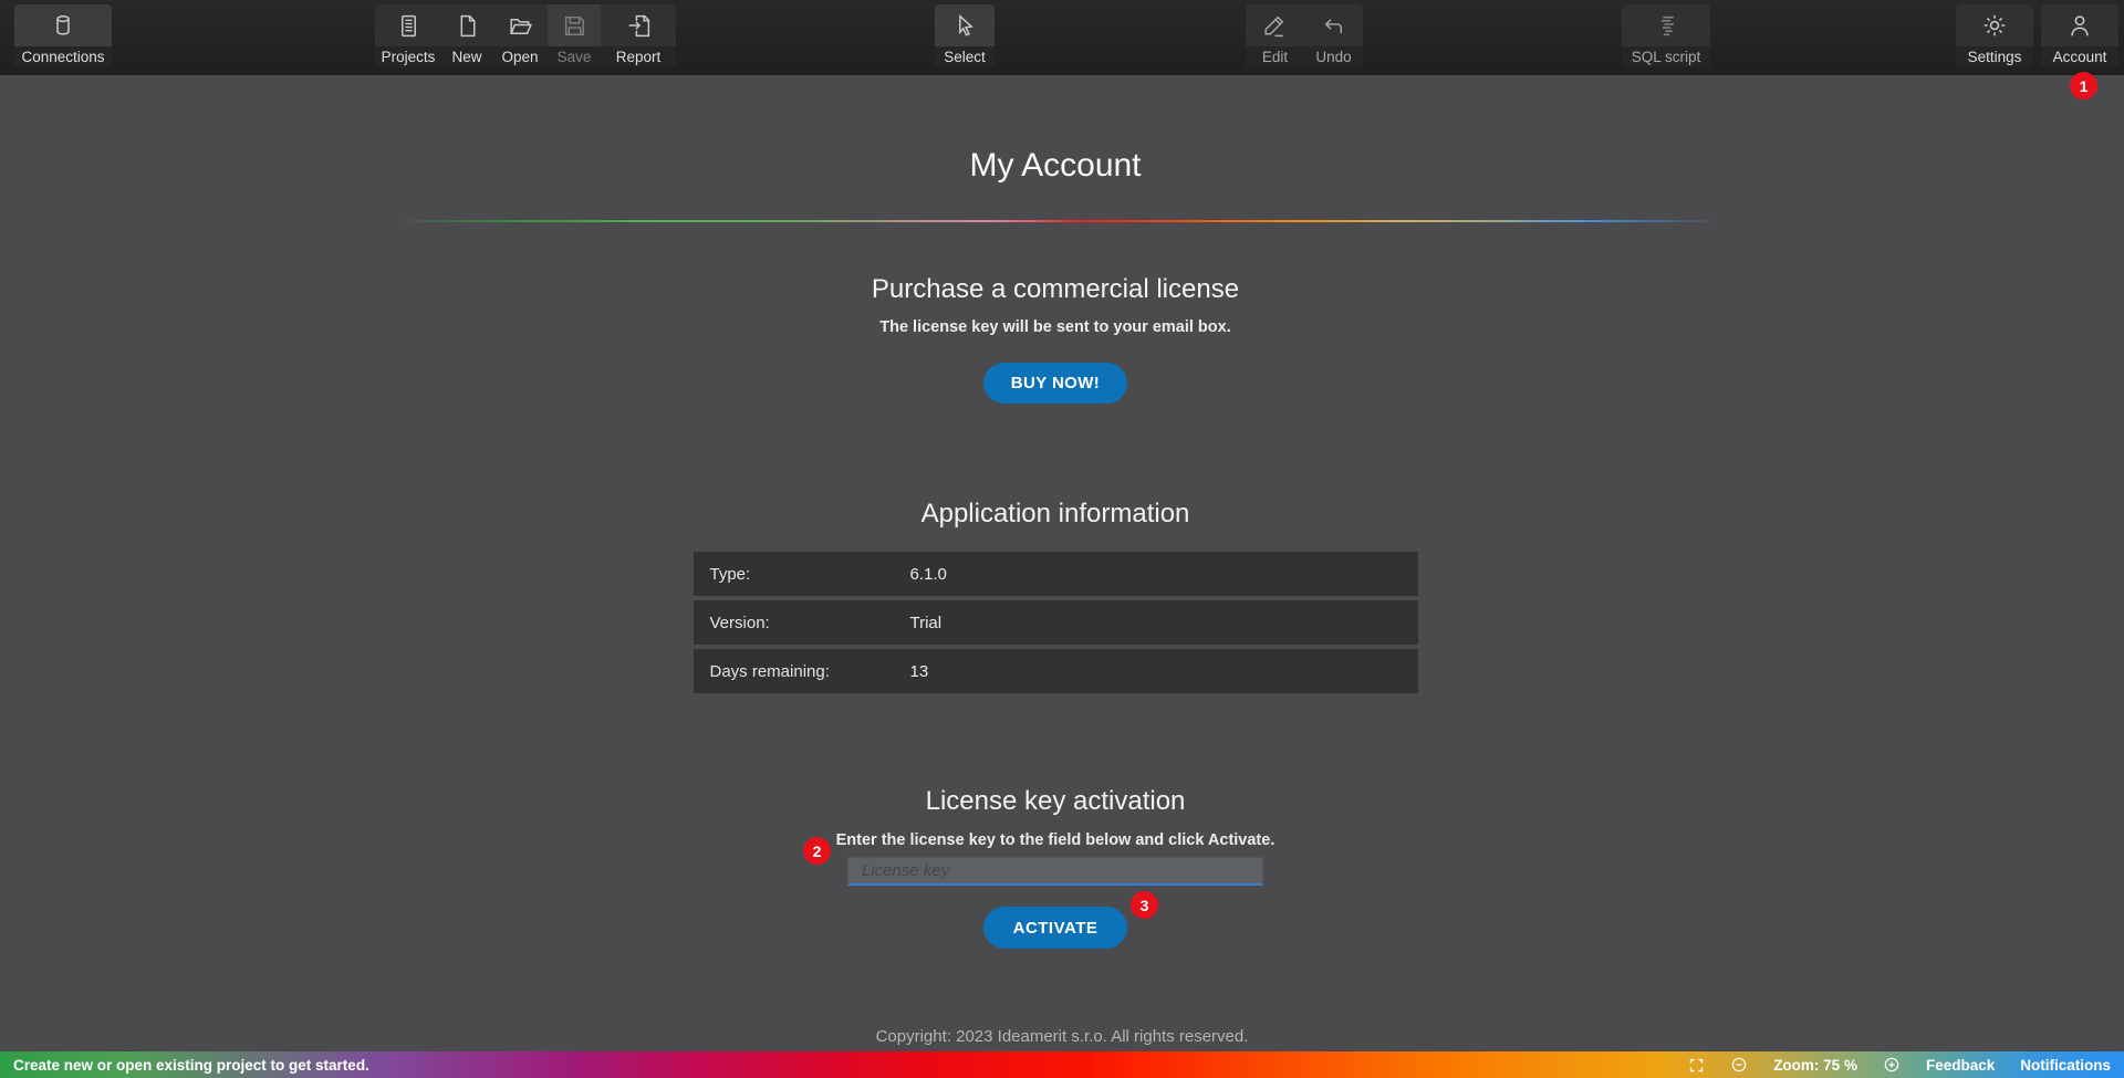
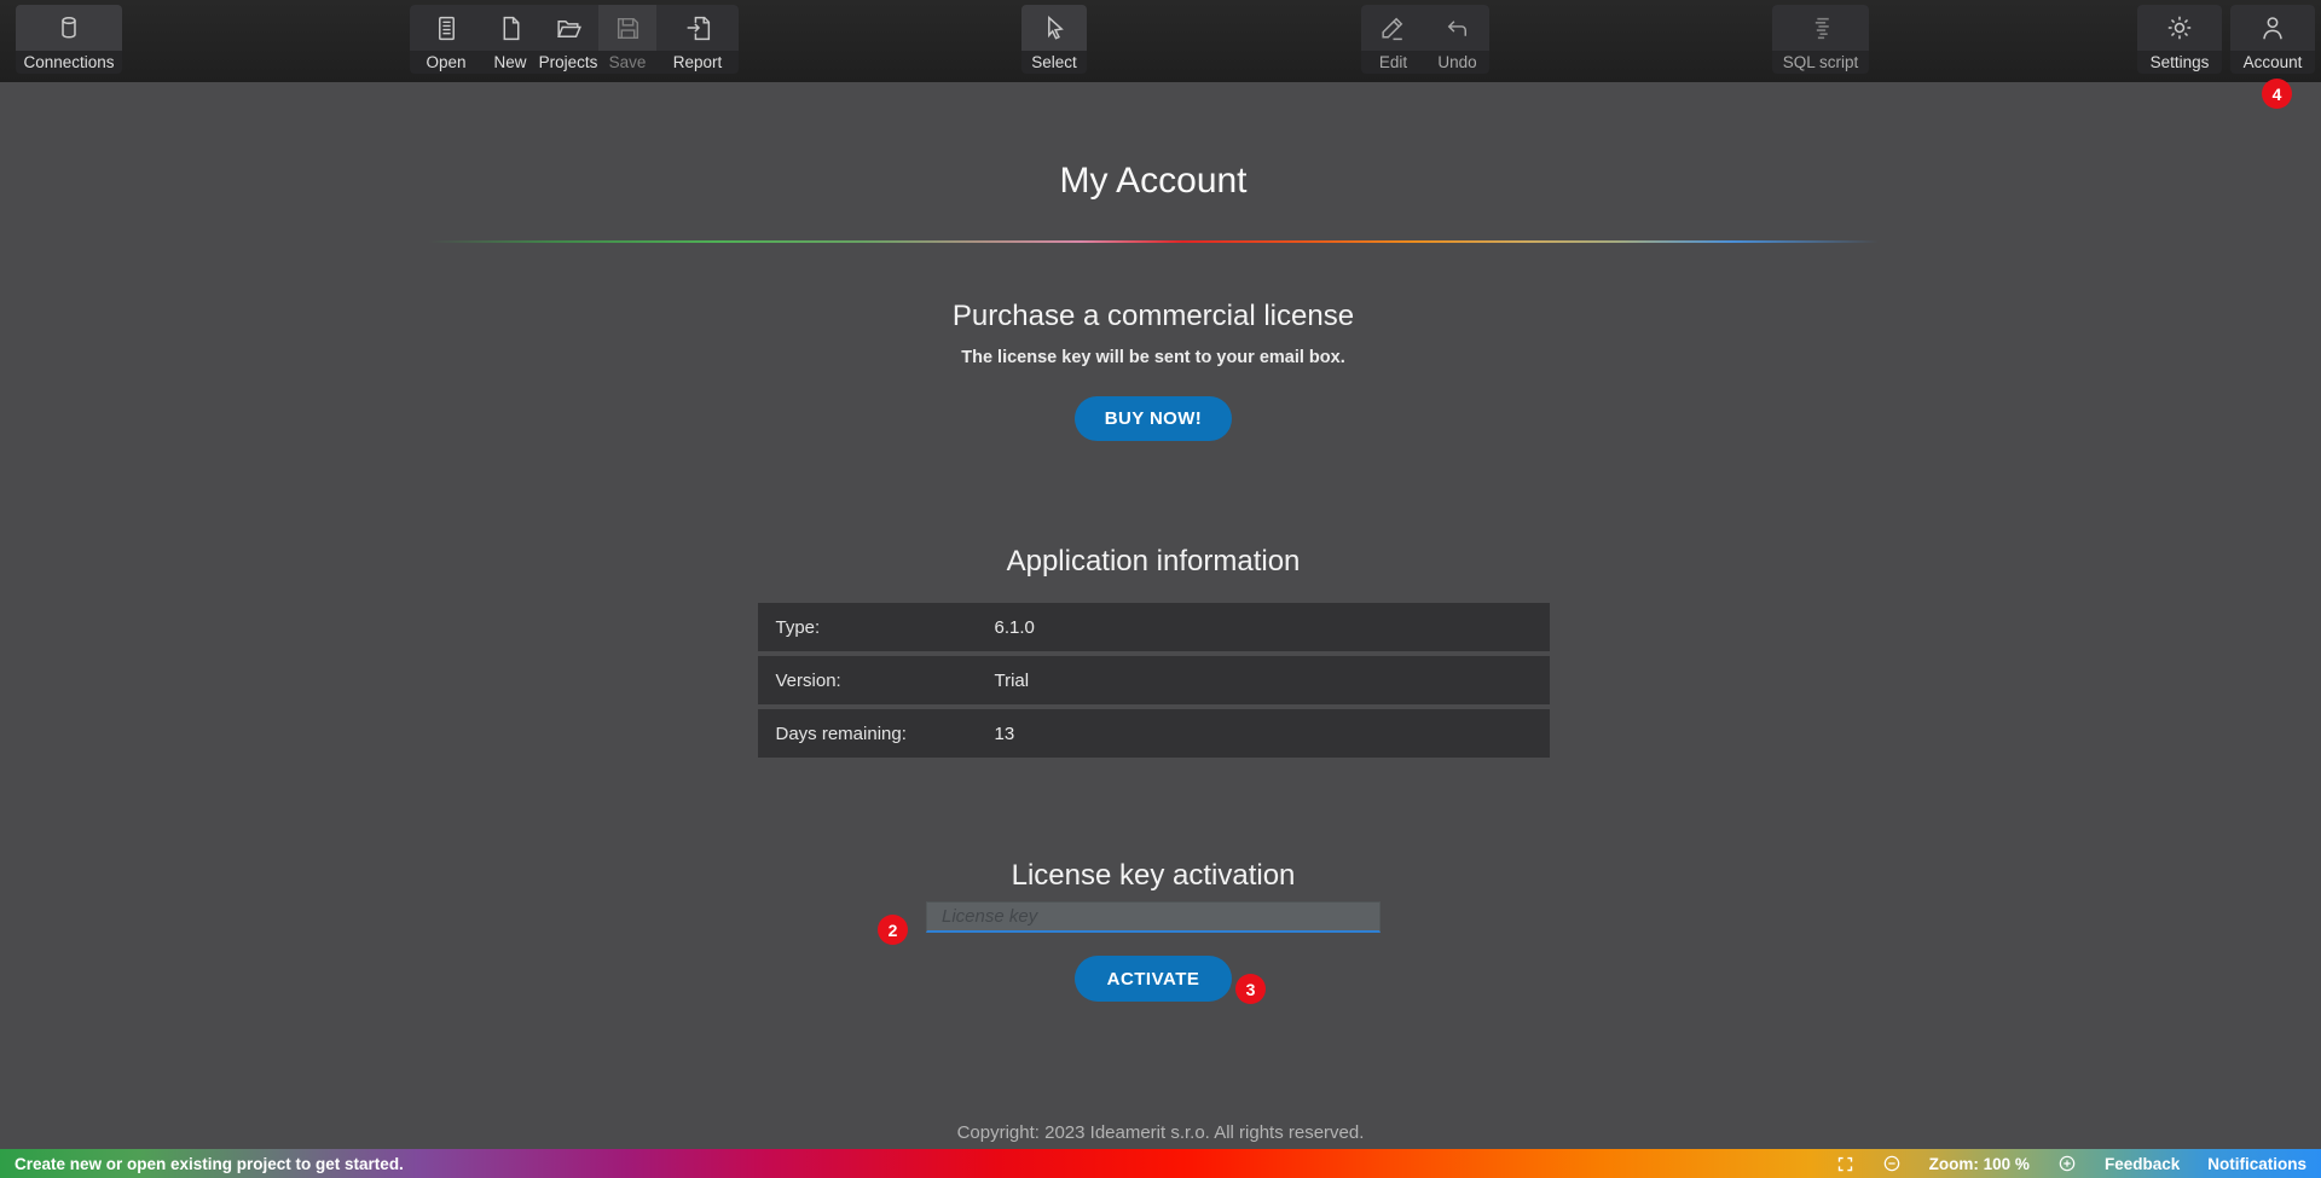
  Connections
- Projects
+ Open
  New
- Open
+ Projects
  Save
  Report
  Select
  Edit
  Undo
  SQL script
  Settings
  Account
- 1
+ 4
  My Account
  Purchase a commercial license
  The license key will be sent to your email box.
  BUY NOW!
  Application information
  Type:
  6.1.0
  Version:
  Trial
  Days remaining:
  13
  License key activation
- Enter the license key to the field below and click Activate.
  License key
  ACTIVATE
  2
  3
  Copyright: 2023 Ideamerit s.r.o. All rights reserved.
  Create new or open existing project to get started.
- Zoom: 75 %
+ Zoom: 100 %
  Feedback
  Notifications
